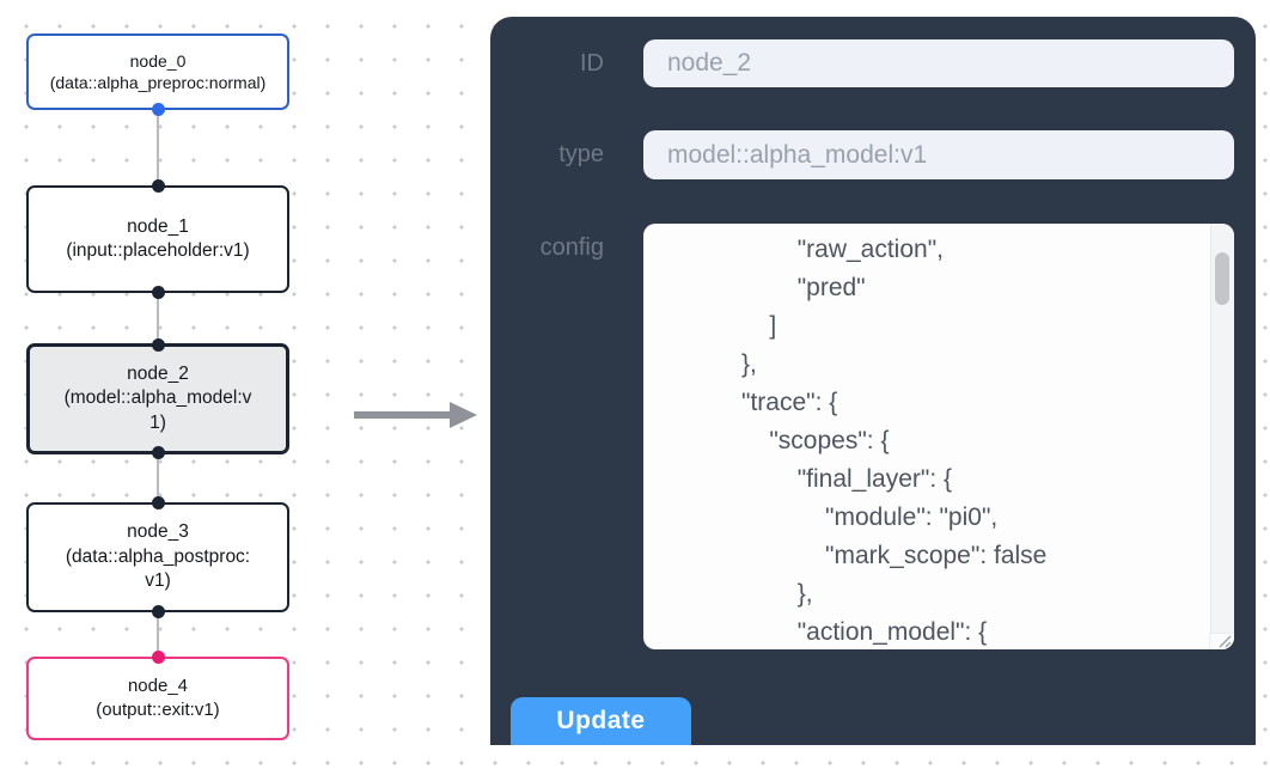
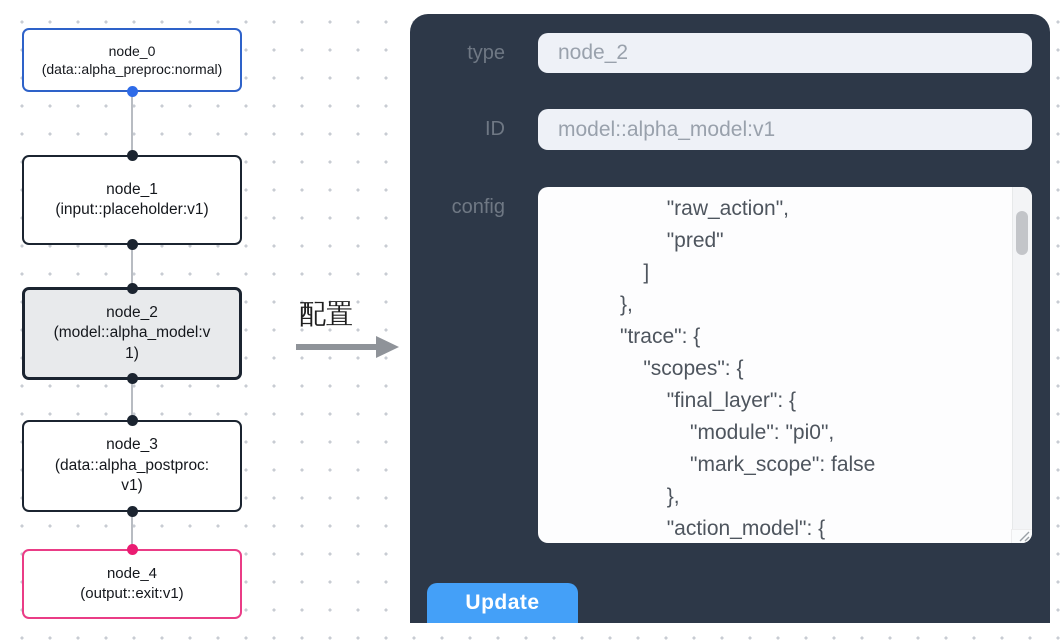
  node_0
  (data::alpha_preproc:normal)
  node_1
  (input::placeholder:v1)
  node_2
  (model::alpha_model:v1)
  node_3
  (data::alpha_postproc:v1)
  node_4
  (output::exit:v1)
+ 配置
- ID
+ type
  node_2
- type
+ ID
  model::alpha_model:v1
  config
  "raw_action",
  "pred"
  ]
  },
  "trace": {
  "scopes": {
  "final_layer": {
  "module": "pi0",
  "mark_scope": false
  },
  "action_model": {
  Update
